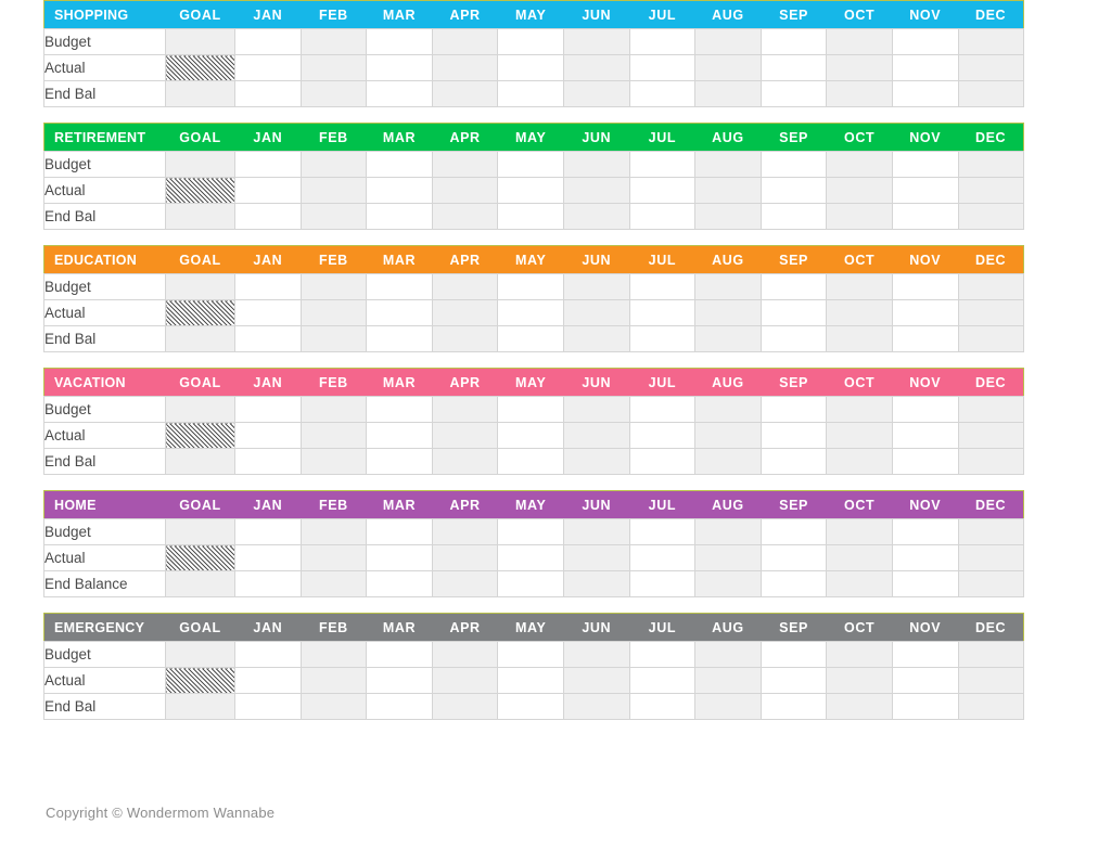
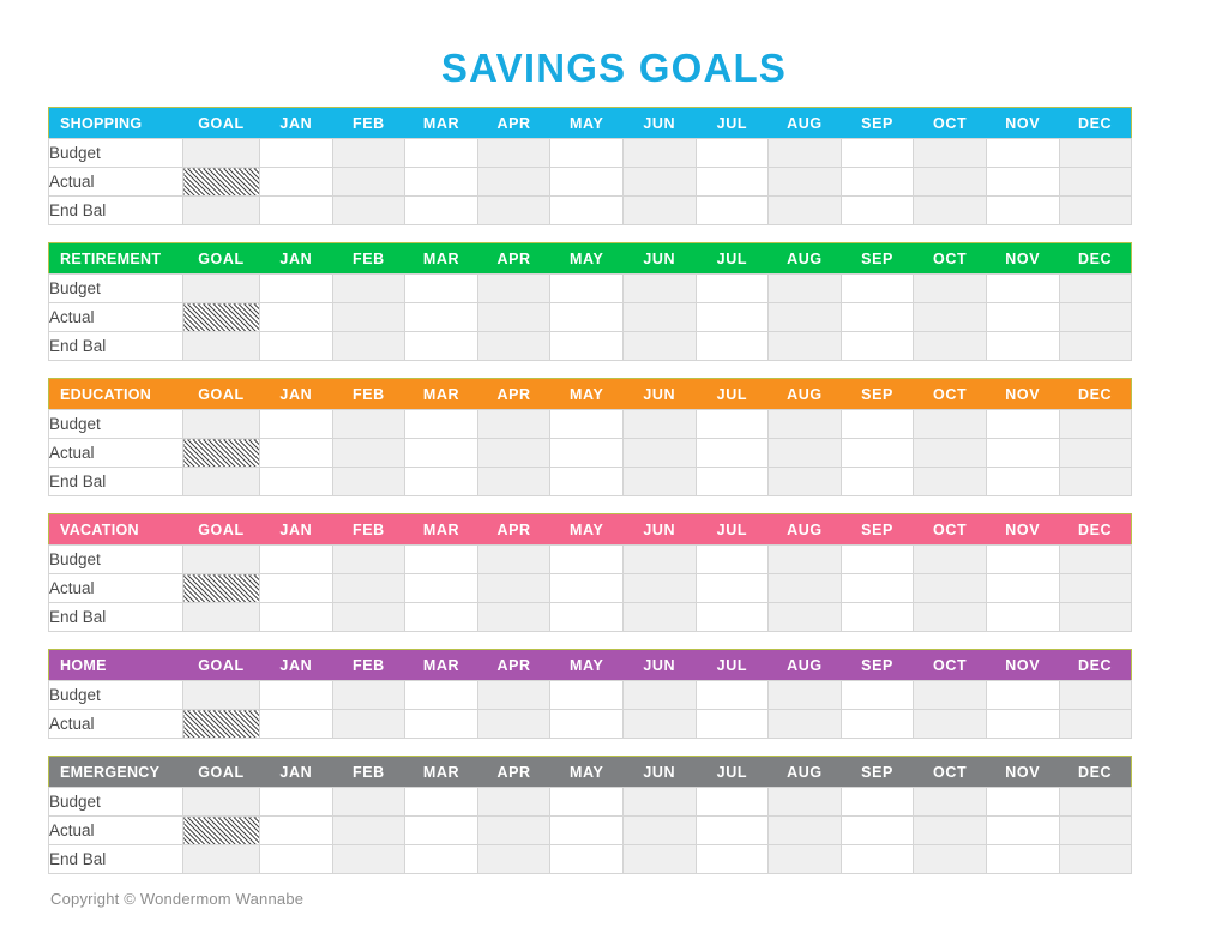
+ SAVINGS GOALS
  SHOPPING	GOAL	JAN	FEB	MAR	APR	MAY	JUN	JUL	AUG	SEP	OCT	NOV	DEC
  Budget
  Actual
  End Bal
  RETIREMENT	GOAL	JAN	FEB	MAR	APR	MAY	JUN	JUL	AUG	SEP	OCT	NOV	DEC
  Budget
  Actual
  End Bal
  EDUCATION	GOAL	JAN	FEB	MAR	APR	MAY	JUN	JUL	AUG	SEP	OCT	NOV	DEC
  Budget
  Actual
  End Bal
  VACATION	GOAL	JAN	FEB	MAR	APR	MAY	JUN	JUL	AUG	SEP	OCT	NOV	DEC
  Budget
  Actual
  End Bal
  HOME	GOAL	JAN	FEB	MAR	APR	MAY	JUN	JUL	AUG	SEP	OCT	NOV	DEC
  Budget
  Actual
- End Balance
  EMERGENCY	GOAL	JAN	FEB	MAR	APR	MAY	JUN	JUL	AUG	SEP	OCT	NOV	DEC
  Budget
  Actual
  End Bal
  Copyright © Wondermom Wannabe
